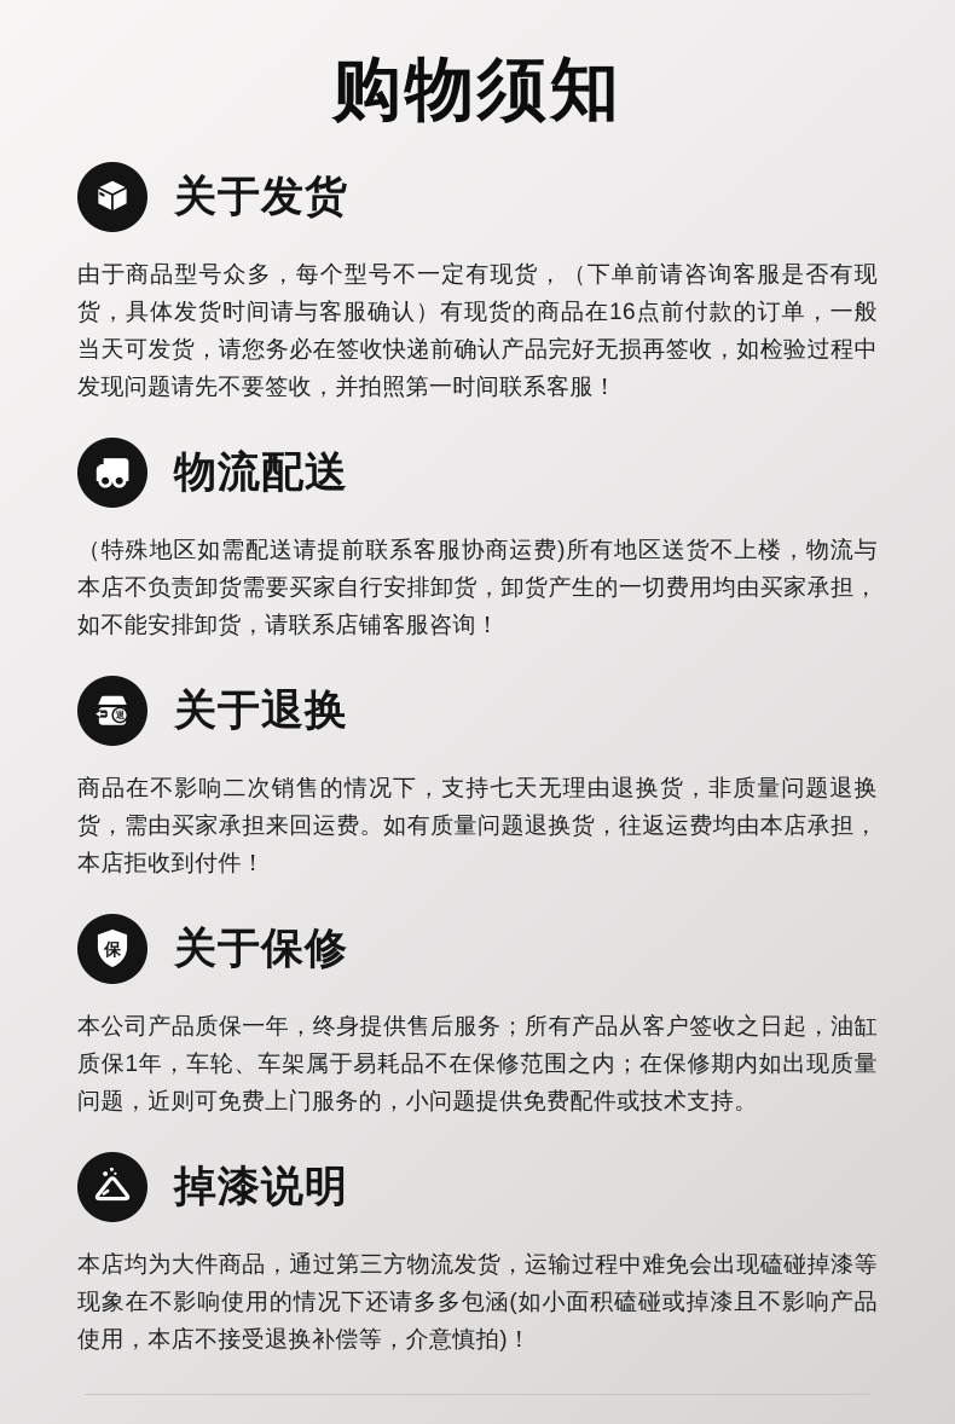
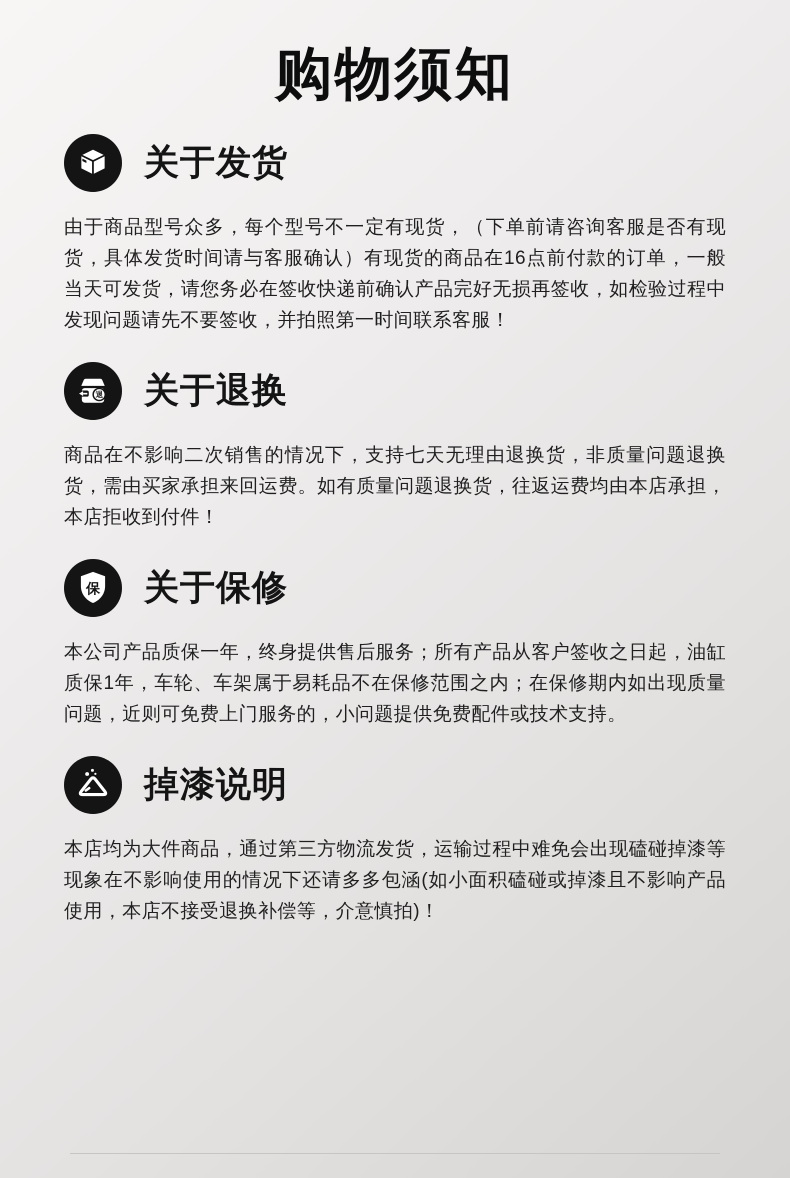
  购物须知
  关于发货
  由于商品型号众多，每个型号不一定有现货，（下单前请咨询客服是否有现货，具体发货时间请与客服确认）有现货的商品在16点前付款的订单，一般当天可发货，请您务必在签收快递前确认产品完好无损再签收，如检验过程中发现问题请先不要签收，并拍照第一时间联系客服！
- 物流配送
- （特殊地区如需配送请提前联系客服协商运费)所有地区送货不上楼，物流与本店不负责卸货需要买家自行安排卸货，卸货产生的一切费用均由买家承担，如不能安排卸货，请联系店铺客服咨询！
  退
  关于退换
  商品在不影响二次销售的情况下，支持七天无理由退换货，非质量问题退换货，需由买家承担来回运费。如有质量问题退换货，往返运费均由本店承担，本店拒收到付件！
  保
  关于保修
  本公司产品质保一年，终身提供售后服务；所有产品从客户签收之日起，油缸质保1年，车轮、车架属于易耗品不在保修范围之内；在保修期内如出现质量问题，近则可免费上门服务的，小问题提供免费配件或技术支持。
  掉漆说明
  本店均为大件商品，通过第三方物流发货，运输过程中难免会出现磕碰掉漆等现象在不影响使用的情况下还请多多包涵(如小面积磕碰或掉漆且不影响产品使用，本店不接受退换补偿等，介意慎拍)！
